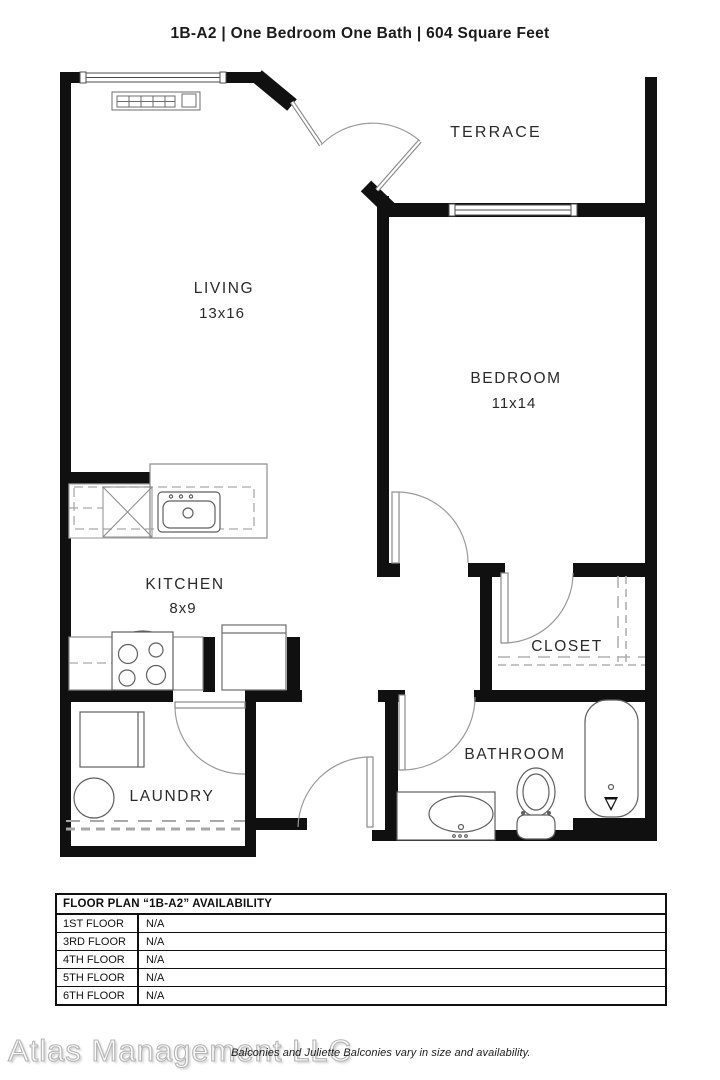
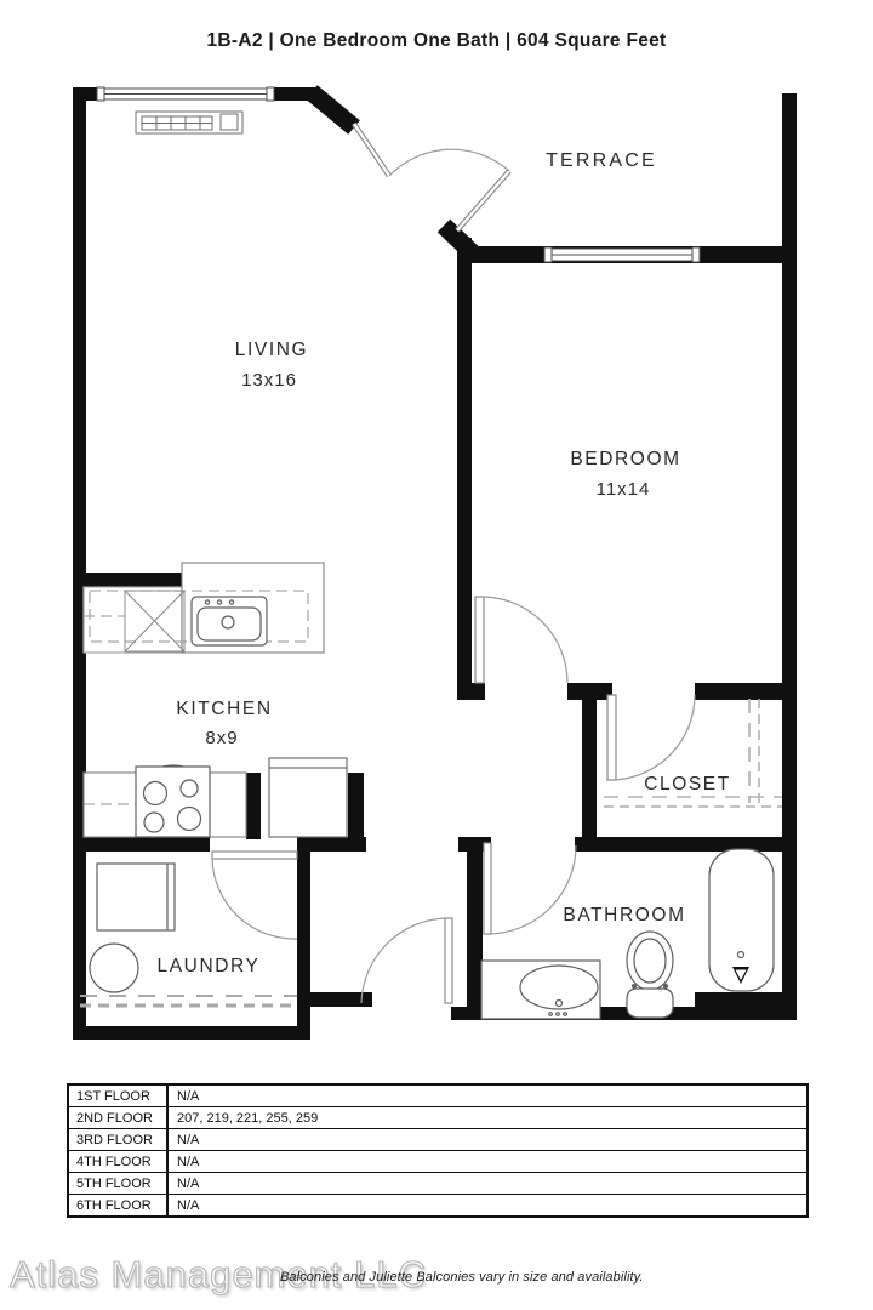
  1B-A2 | One Bedroom One Bath | 604 Square Feet
  TERRACE
  LIVING
  13x16
  BEDROOM
  11x14
  KITCHEN
  8x9
  CLOSET
  LAUNDRY
  BATHROOM
- FLOOR PLAN “1B-A2” AVAILABILITY
  1ST FLOOR
  N/A
+ 2ND FLOOR
+ 207, 219, 221, 255, 259
  3RD FLOOR
  N/A
  4TH FLOOR
  N/A
  5TH FLOOR
  N/A
  6TH FLOOR
  N/A
  Atlas Management LLC
  Balconies and Juliette Balconies vary in size and availability.
